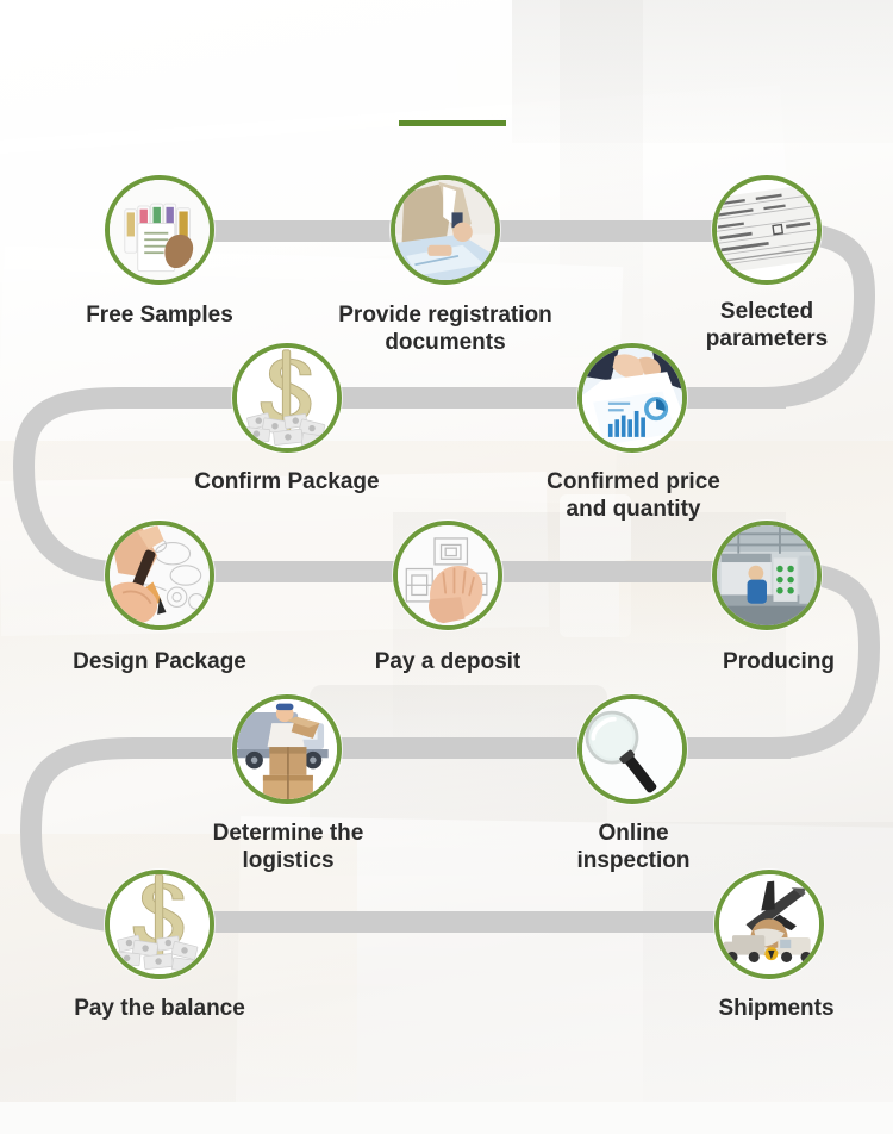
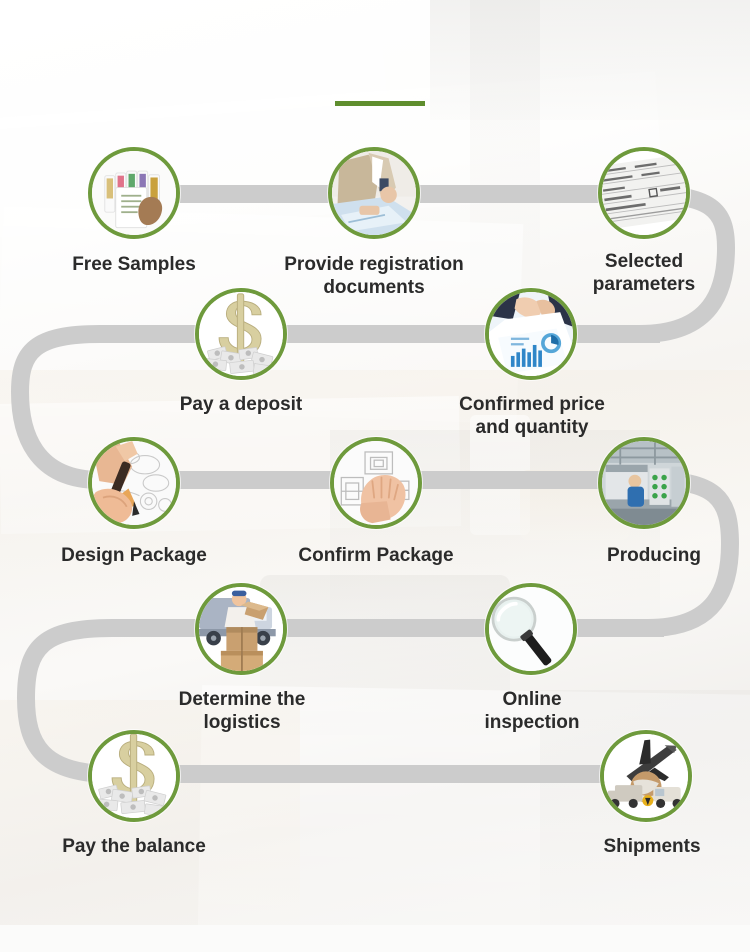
  Free Samples
  Provide registration
  documents
  Selected
  parameters
- Confirm Package
+ Pay a deposit
  Confirmed price
  and quantity
  Design Package
- Pay a deposit
+ Confirm Package
  Producing
  Determine the
  logistics
  Online
  inspection
  Pay the balance
  Shipments
